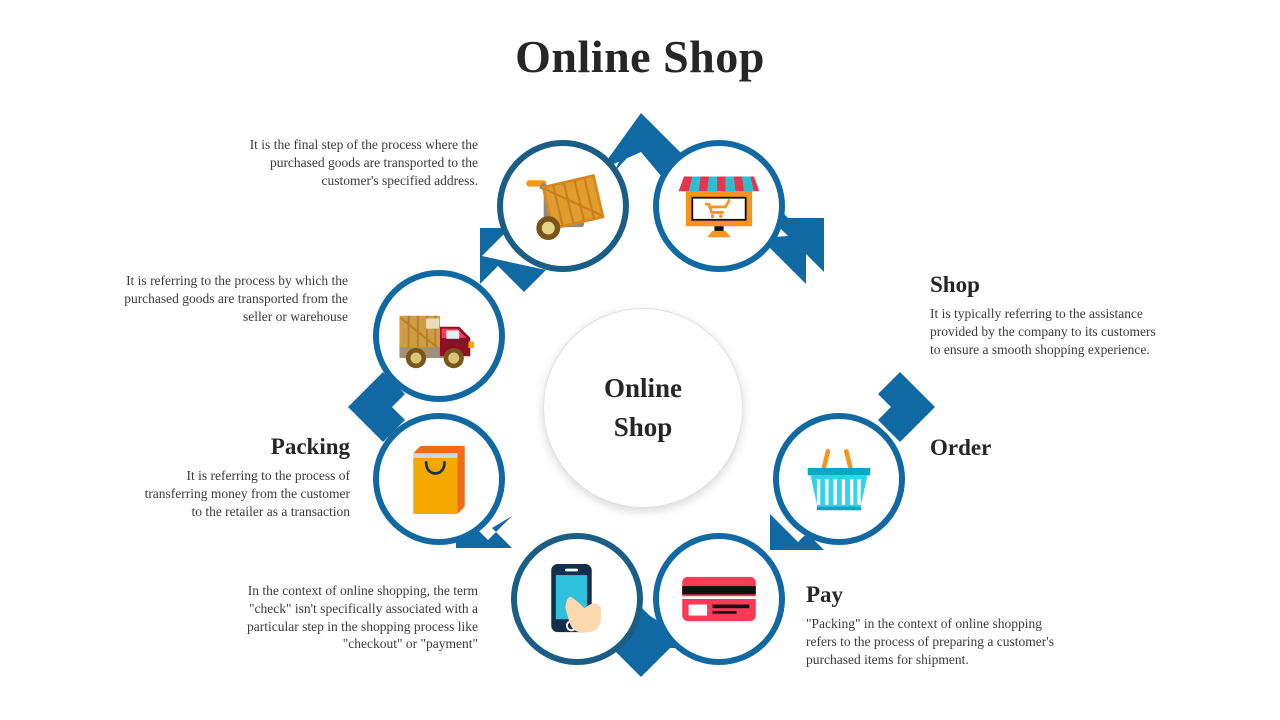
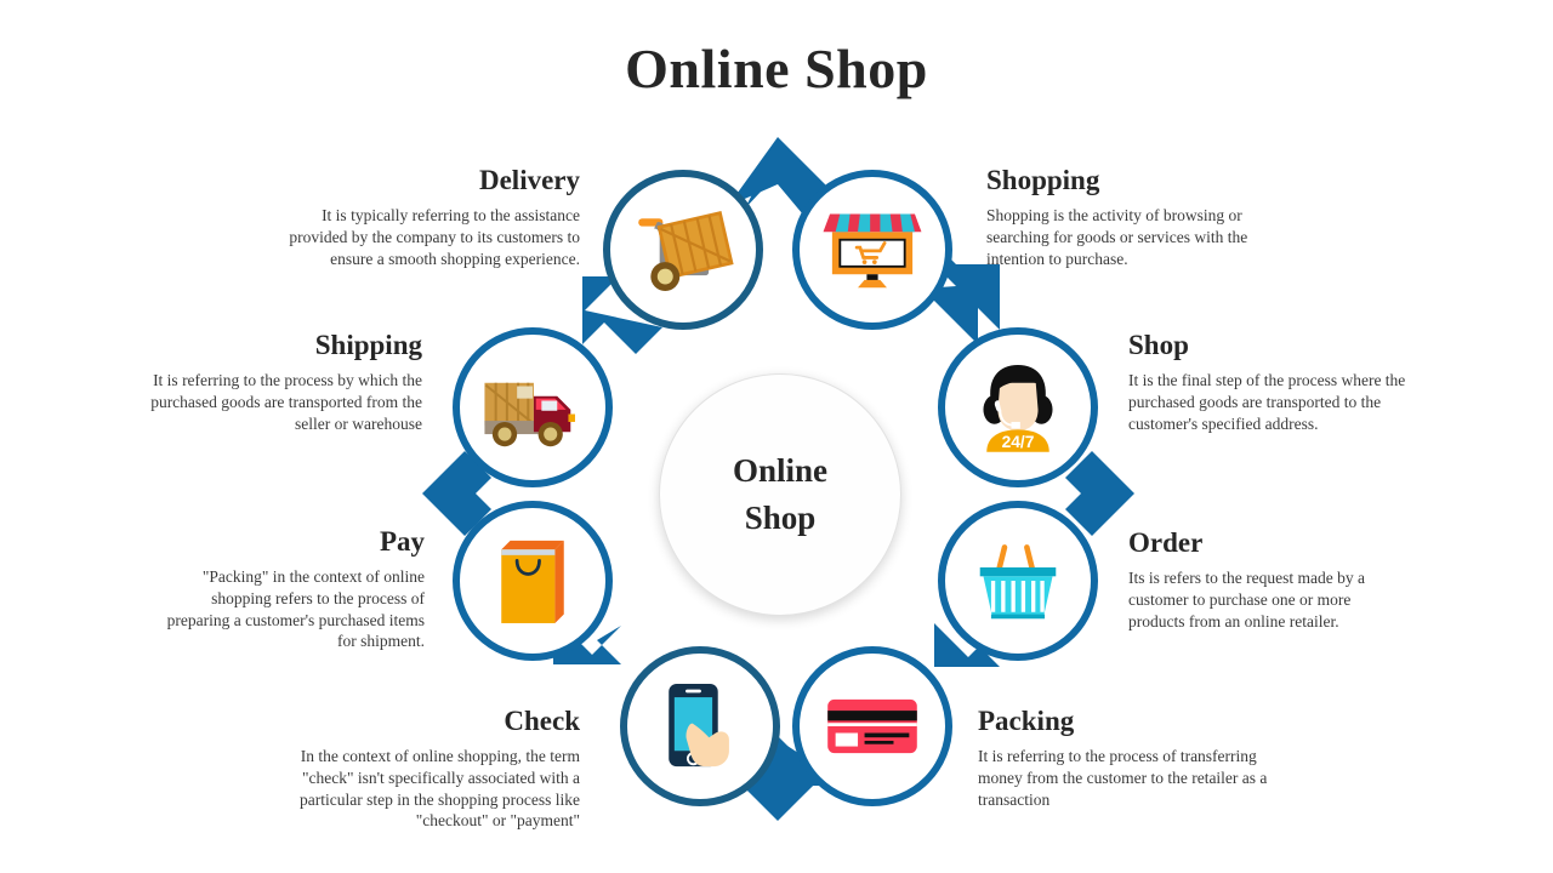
  Online Shop
  Online
  Shop
+ 24/7
+ Delivery
- It is the final step of the process where the purchased goods are transported to the customer's specified address.
+ It is typically referring to the assistance provided by the company to its customers to ensure a smooth shopping experience.
+ Shopping
+ Shopping is the activity of browsing or searching for goods or services with the intention to purchase.
  Shop
- It is typically referring to the assistance provided by the company to its customers to ensure a smooth shopping experience.
+ It is the final step of the process where the purchased goods are transported to the customer's specified address.
  Order
+ Its is refers to the request made by a customer to purchase one or more products from an online retailer.
- Pay
+ Packing
- "Packing" in the context of online shopping refers to the process of preparing a customer's purchased items for shipment.
+ It is referring to the process of transferring money from the customer to the retailer as a transaction
+ Check
  In the context of online shopping, the term "check" isn't specifically associated with a particular step in the shopping process like "checkout" or "payment"
- Packing
+ Pay
- It is referring to the process of transferring money from the customer to the retailer as a transaction
+ "Packing" in the context of online shopping refers to the process of preparing a customer's purchased items for shipment.
+ Shipping
  It is referring to the process by which the purchased goods are transported from the seller or warehouse
